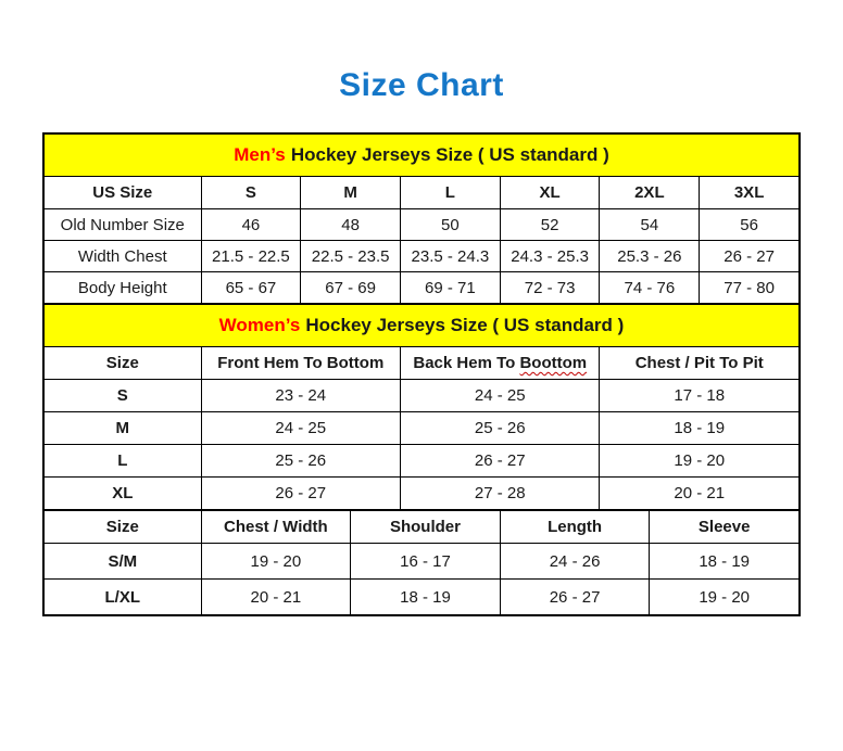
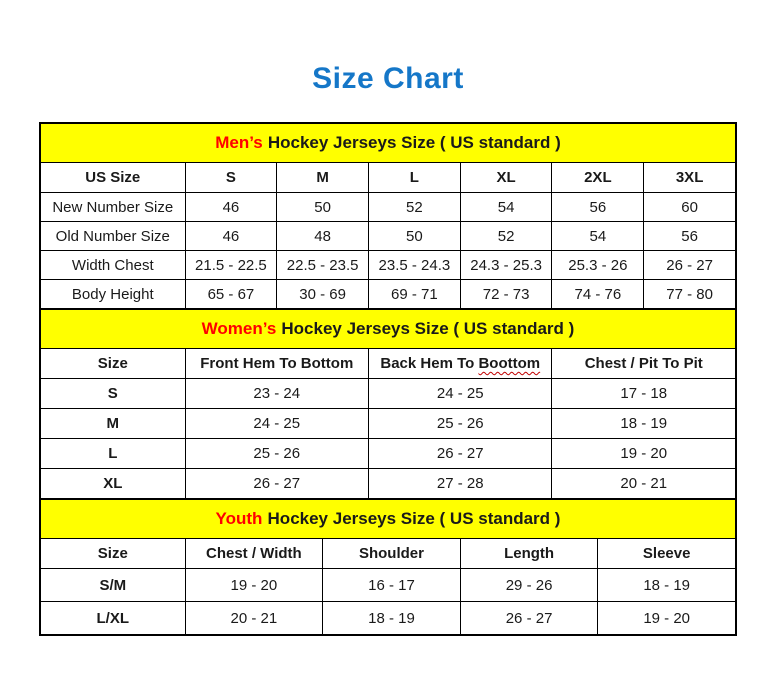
  Size Chart
  Men’s Hockey Jerseys Size ( US standard )
  US Size	S	M	L	XL	2XL	3XL
+ New Number Size	46	50	52	54	56	60
  Old Number Size	46	48	50	52	54	56
  Width Chest	21.5 - 22.5	22.5 - 23.5	23.5 - 24.3	24.3 - 25.3	25.3 - 26	26 - 27
- Body Height	65 - 67	67 - 69	69 - 71	72 - 73	74 - 76	77 - 80
+ Body Height	65 - 67	30 - 69	69 - 71	72 - 73	74 - 76	77 - 80
  Women’s Hockey Jerseys Size ( US standard )
  Size	Front Hem To Bottom	Back Hem To Boottom	Chest / Pit To Pit
  S	23 - 24	24 - 25	17 - 18
  M	24 - 25	25 - 26	18 - 19
  L	25 - 26	26 - 27	19 - 20
  XL	26 - 27	27 - 28	20 - 21
+ Youth Hockey Jerseys Size ( US standard )
  Size	Chest / Width	Shoulder	Length	Sleeve
- S/M	19 - 20	16 - 17	24 - 26	18 - 19
+ S/M	19 - 20	16 - 17	29 - 26	18 - 19
  L/XL	20 - 21	18 - 19	26 - 27	19 - 20
